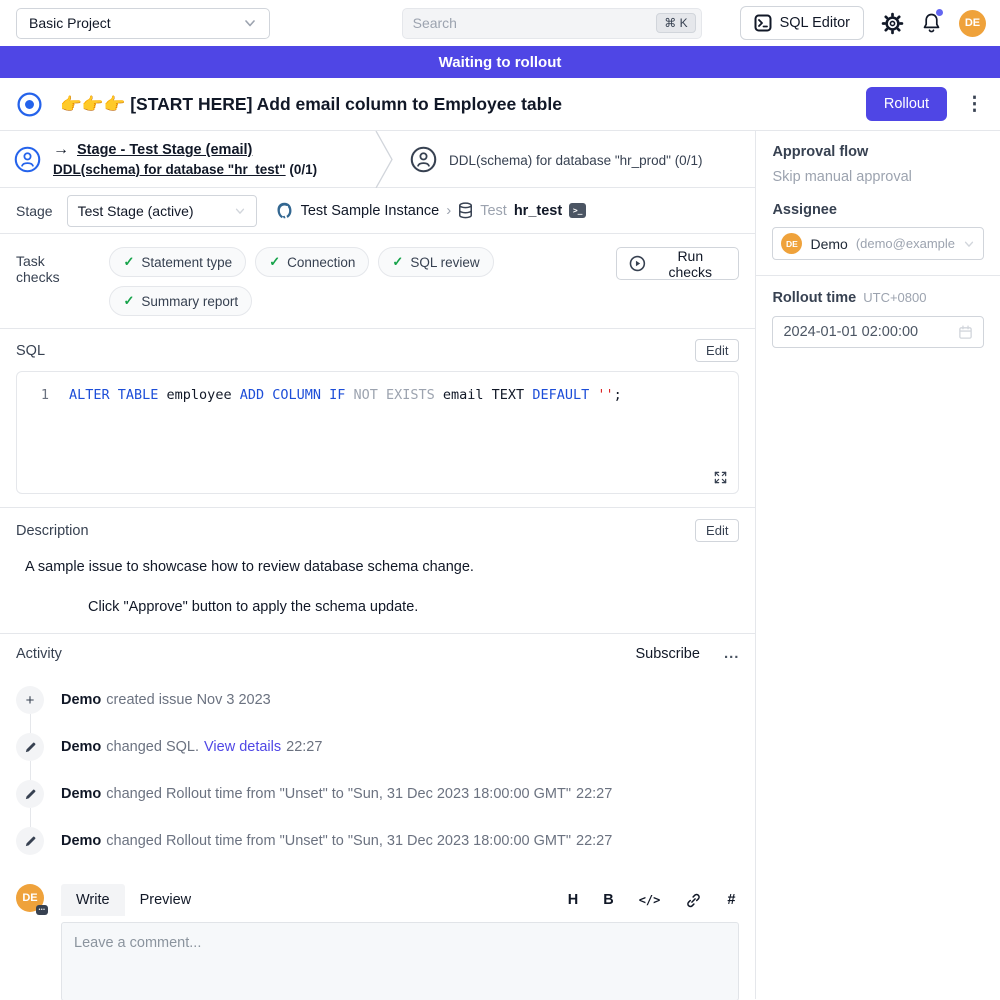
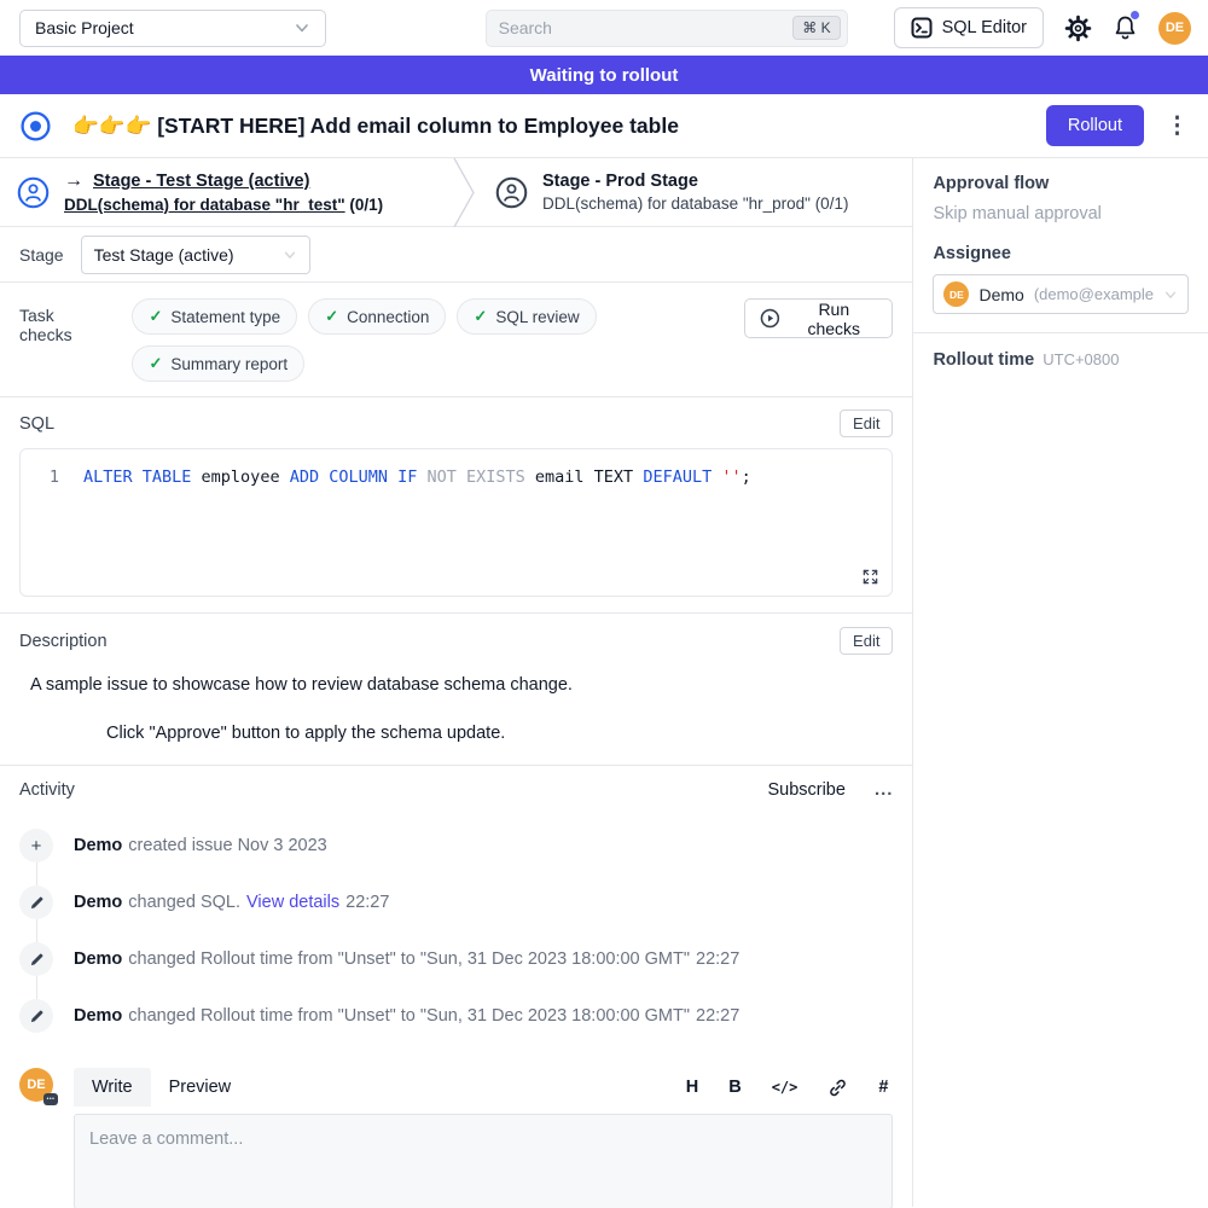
  Basic Project
  Search
  ⌘ K
  SQL Editor
  DE
  Waiting to rollout
  👉👉👉 [START HERE] Add email column to Employee table
  Rollout
  ⋮
  →
- Stage - Test Stage (email)
+ Stage - Test Stage (active)
  DDL(schema) for database "hr_test" (0/1)
+ Stage - Prod Stage
  DDL(schema) for database "hr_prod" (0/1)
  Stage
  Test Stage (active)
- Test Sample Instance
- ›
- Test
- hr_test
- >_
  Task checks
  ✓
  Statement type
  ✓
  Connection
  ✓
  SQL review
  ✓
  Summary report
  Run checks
  SQL
  Edit
  1
  ALTER TABLE employee ADD COLUMN IF NOT EXISTS email TEXT DEFAULT '';
  Description
  Edit
  A sample issue to showcase how to review database schema change.
  Click "Approve" button to apply the schema update.
  Activity
  Subscribe
  ...
  +
  Demo
  created issue Nov 3 2023
  Demo
  changed SQL.
  View details
  22:27
  Demo
  changed Rollout time from "Unset" to "Sun, 31 Dec 2023 18:00:00 GMT"
  22:27
  Demo
  changed Rollout time from "Unset" to "Sun, 31 Dec 2023 18:00:00 GMT"
  22:27
  DE
  Write
  Preview
  H
  B
  </>
  #
  Leave a comment...
  Approval flow
  Skip manual approval
  Assignee
  DE
  Demo
  (demo@example
  Rollout time
  UTC+0800
- 2024-01-01 02:00:00
